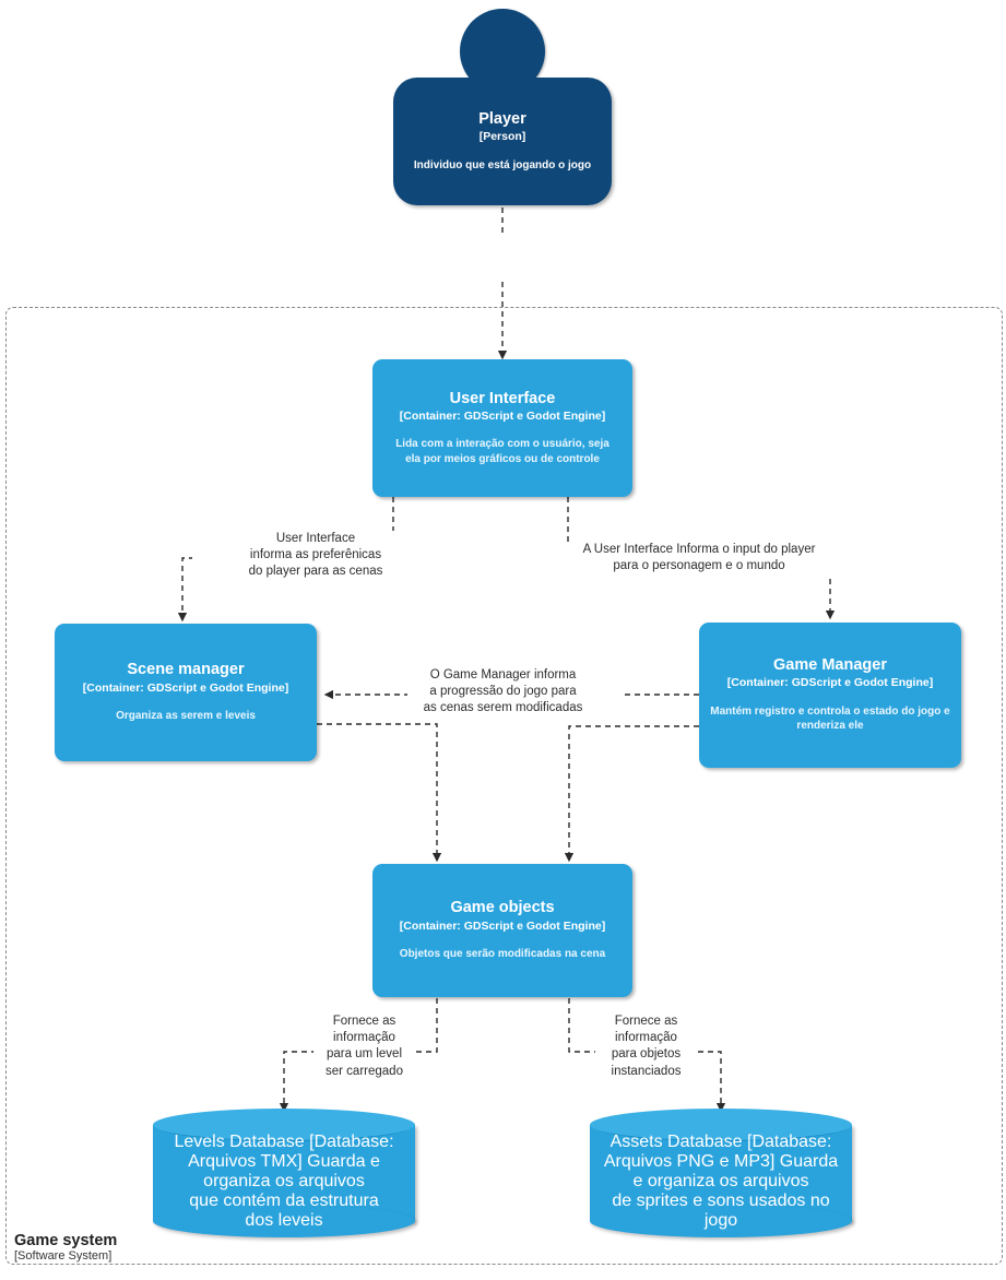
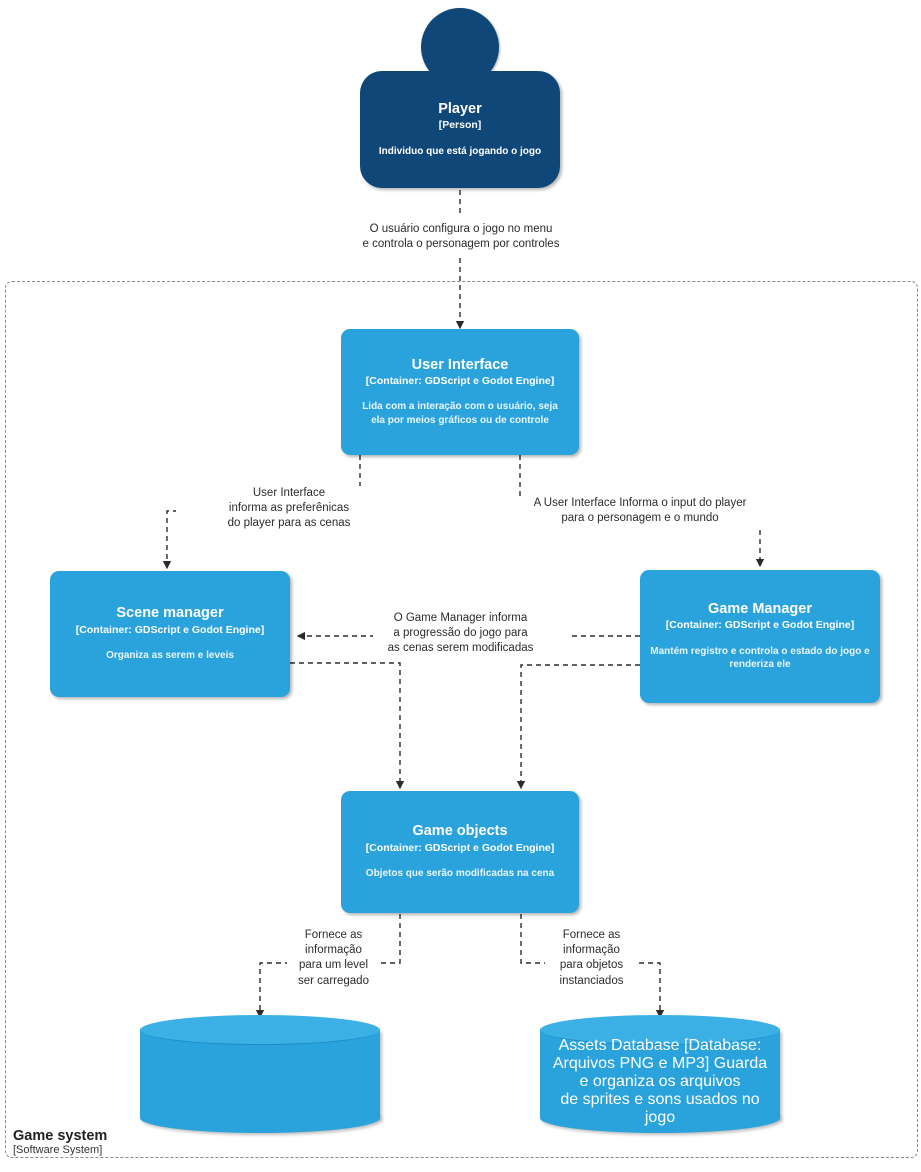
  Game system
  [Software System]
  Player
  [Person]
  Individuo que está jogando o jogo
  User Interface
  [Container: GDScript e Godot Engine]
  Lida com a interação com o usuário, seja
  ela por meios gráficos ou de controle
  Scene manager
  [Container: GDScript e Godot Engine]
  Organiza as serem e leveis
  Game Manager
  [Container: GDScript e Godot Engine]
  Mantém registro e controla o estado do jogo e
  renderiza ele
  Game objects
  [Container: GDScript e Godot Engine]
  Objetos que serão modificadas na cena
- Levels Database [Database: Arquivos TMX] Guarda e organiza os arquivos
- que contém da estrutura
- dos leveis
  Assets Database [Database: Arquivos PNG e MP3] Guarda e organiza os arquivos
  de sprites e sons usados no jogo
+ O usuário configura o jogo no menu
+ e controla o personagem por controles
  User Interface
  informa as preferênicas
  do player para as cenas
  A User Interface Informa o input do player
  para o personagem e o mundo
  O Game Manager informa
  a progressão do jogo para
  as cenas serem modificadas
  Fornece as
  informação
  para um level
  ser carregado
  Fornece as
  informação
  para objetos
  instanciados
